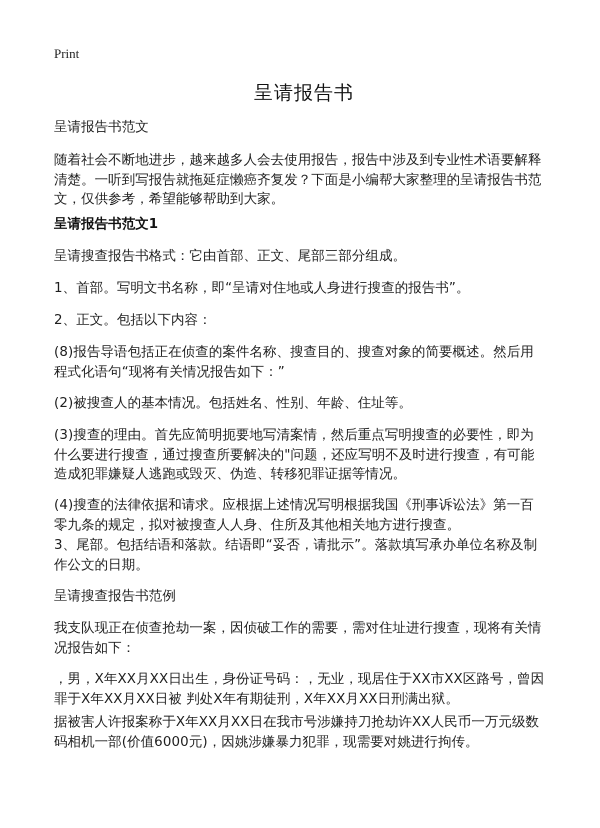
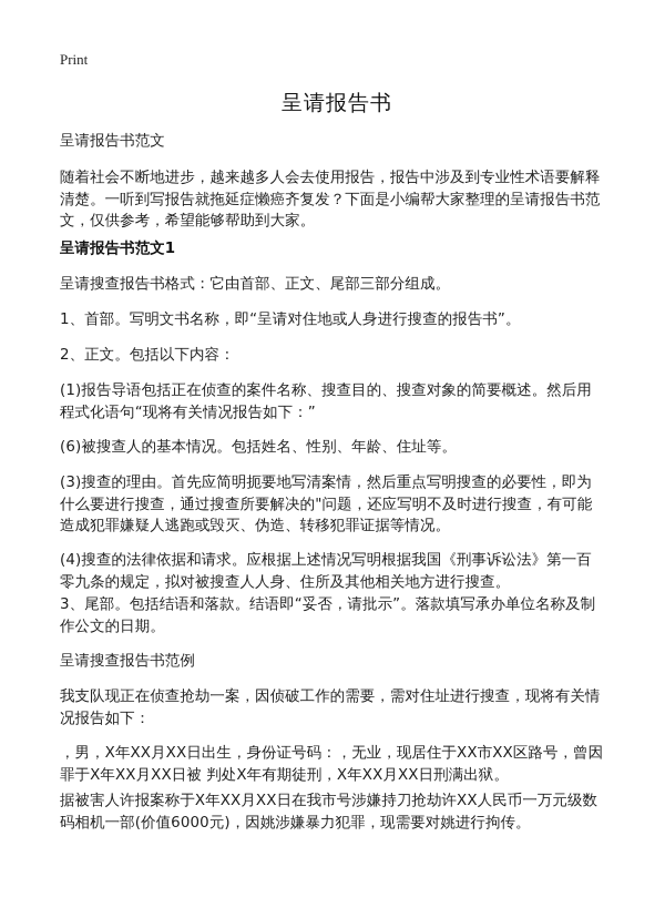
  Print
  呈请报告书
  呈请报告书范文
  随着社会不断地进步，越来越多人会去使用报告，报告中涉及到专业性术语要解释清楚。一听到写报告就拖延症懒癌齐复发？下面是小编帮大家整理的呈请报告书范文，仅供参考，希望能够帮助到大家。
  呈请报告书范文1
  呈请搜查报告书格式：它由首部、正文、尾部三部分组成。
  1、首部。写明文书名称，即“呈请对住地或人身进行搜查的报告书”。
  2、正文。包括以下内容：
- (8)报告导语包括正在侦查的案件名称、搜查目的、搜查对象的简要概述。然后用程式化语句“现将有关情况报告如下：”
+ (1)报告导语包括正在侦查的案件名称、搜查目的、搜查对象的简要概述。然后用程式化语句“现将有关情况报告如下：”
- (2)被搜查人的基本情况。包括姓名、性别、年龄、住址等。
+ (6)被搜查人的基本情况。包括姓名、性别、年龄、住址等。
  (3)搜查的理由。首先应简明扼要地写清案情，然后重点写明搜查的必要性，即为什么要进行搜查，通过搜查所要解决的"问题，还应写明不及时进行搜查，有可能造成犯罪嫌疑人逃跑或毁灭、伪造、转移犯罪证据等情况。
  (4)搜查的法律依据和请求。应根据上述情况写明根据我国《刑事诉讼法》第一百零九条的规定，拟对被搜查人人身、住所及其他相关地方进行搜查。
  3、尾部。包括结语和落款。结语即“妥否，请批示”。落款填写承办单位名称及制作公文的日期。
  呈请搜查报告书范例
  我支队现正在侦查抢劫一案，因侦破工作的需要，需对住址进行搜查，现将有关情况报告如下：
  ，男，X年XX月XX日出生，身份证号码：，无业，现居住于XX市XX区路号，曾因罪于X年XX月XX日被 判处X年有期徒刑，X年XX月XX日刑满出狱。
  据被害人许报案称于X年XX月XX日在我市号涉嫌持刀抢劫许XX人民币一万元级数码相机一部(价值6000元)，因姚涉嫌暴力犯罪，现需要对姚进行拘传。
